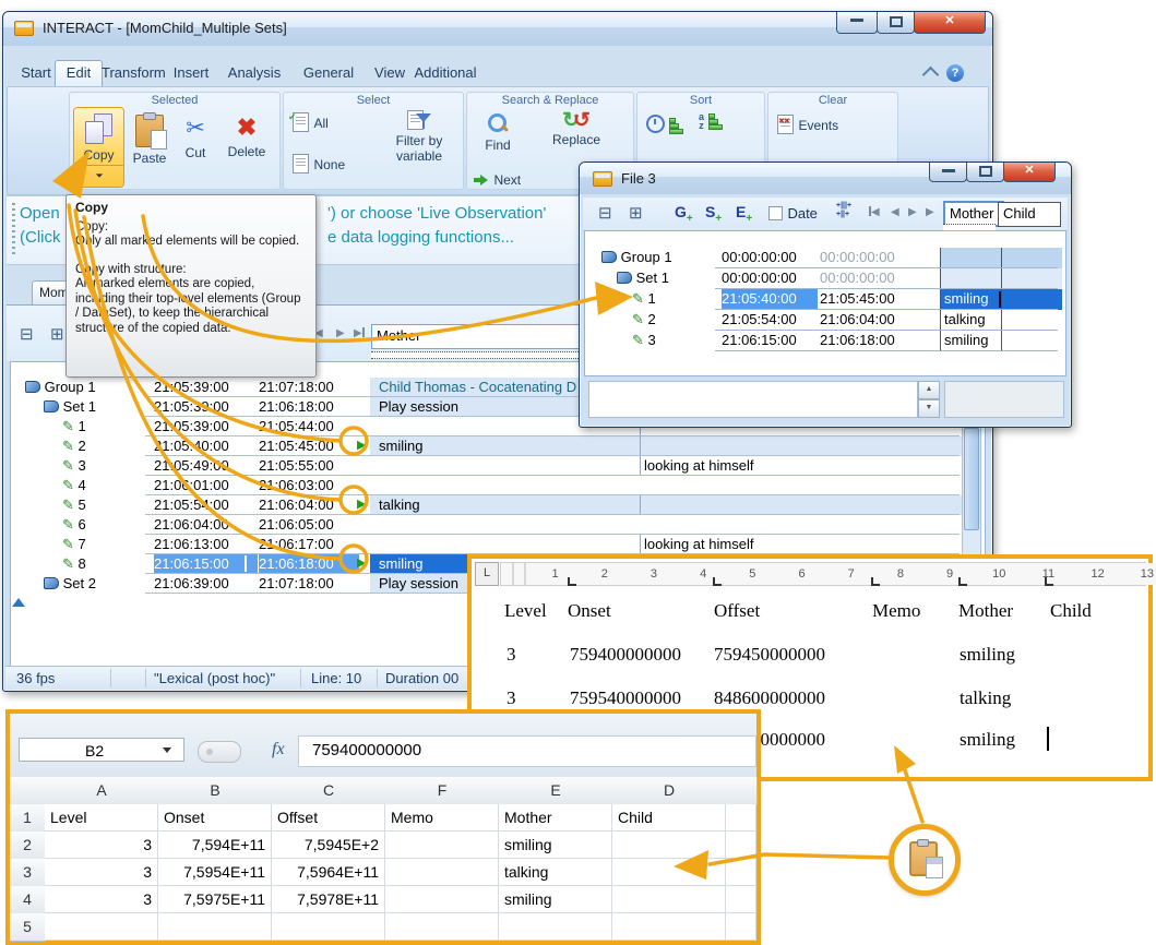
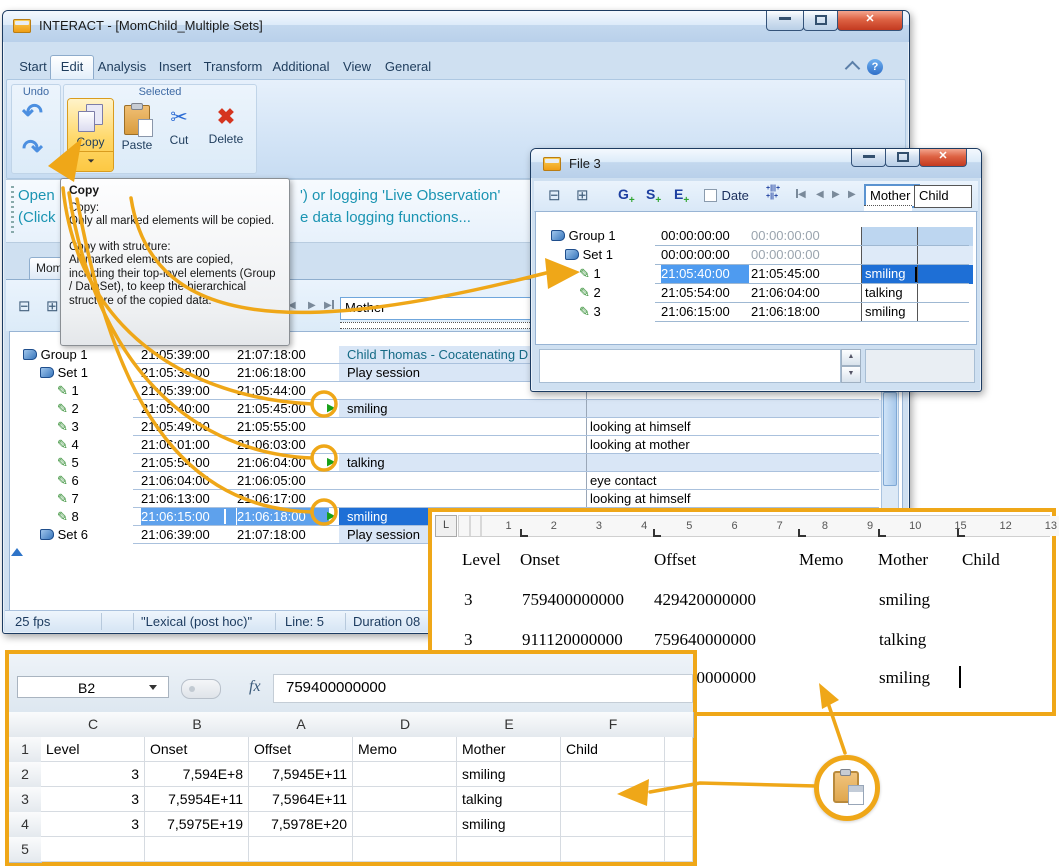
  INTERACT - [MomChild_Multiple Sets]
  ✕
  Start
  Edit
- Transform
+ Analysis
  Insert
- Analysis
+ Transform
- General
+ Additional
  View
- Additional
+ General
  ?
+ Undo
+ ↶
+ ↷
  Selected
  opy
  Paste
  ✂
  Cut
  ✖
  Delete
- Select
- All
- None
- Filter by variable
- Search & Replace
- Find
- ↻↺
- Replace
- Next
- Sort
- a
- z
- Clear
- Events
  Open
- ') or choose 'Live Observation'
+ ') or logging 'Live Observation'
  (Click
  e data logging functions...
  ⊟
  ⊞
  ◀
  ▶
  ▶
  Group 1
  2105:39:00
  21:07:18:00
  Child Thomas - Cocatenating D
  Set 1
  21:05:3:00
  21:06:18:00
  Play session
  ✎ 1
  2105:39:00
  21:05:44:00
  ✎ 2
  1:0540:00
  21:05:45:00
  ▶
  smiling
  ✎ 3
  2105:49:0
  21:05:55:00
  looking at himself
  ✎ 4
  21:0:01:00
  1:06:03:00
+ looking at mother
  ✎ 5
  21:05:5:00
  21:06:04:00
  ▶
  talking
  ✎ 6
  21:06:04:00
  21:06:05:00
+ eye contact
  ✎ 7
  21:06:13:00
  :06:17:00
  looking at himself
  ✎ 8
  21:06:15:00
  21:06:18:00
  ▶
  smiling
- Set 2
+ Set 6
  21:06:39:00
  21:07:18:00
  Play session
- 36 fps
+ 25 fps
  "Lexical (post hoc)"
- Line: 10
+ Line: 5
- Duration 00
+ Duration 08
  File 3
  ✕
  ⊟
  ⊞
  G+
  S+
  E+
  Date
  ◀
  ◀
  ▶
  ▶
  Mother
  Child
  Group 1
  00:00:00:00
  00:00:00:00
  Set 1
  00:00:00:00
  00:00:00:00
  ✎ 1
  21:05:40:00
  21:05:45:00
  smiling
  ✎ 2
  21:05:54:00
  21:06:04:00
  talking
  ✎ 3
  21:06:15:00
  21:06:18:00
  smiling
  Copy
  Copy:
  ly all marked elements will be copied.
  Cy with structure:
  Alarked elemnts are copied, incding their top-lvel elements (Group / DaSet), to keep the hierarchical structre of the copied data.
  L
  1
  2
  3
  4
  5
  6
  7
  8
  9
  10
- 11
+ 15
  12
  13
  Level
  Onset
  Offset
  Memo
  Mother
  Child
  3
  759400000000
- 759450000000
+ 429420000000
  smiling
  3
- 759540000000
+ 911120000000
- 848600000000
+ 759640000000
  talking
  smiling
  B2
  fx
  759400000000
- A
+ C
  B
- C
+ A
- F
+ D
  E
- D
+ F
  1
  Level
  Onset
  Offset
  Memo
  Mother
  Child
  2
  3
- 7,594E+11
+ 7,594E+8
- 7,5945E+2
+ 7,5945E+11
  smiling
  3
  3
  7,5954E+11
  7,5964E+11
  talking
  4
  3
- 7,5975E+11
+ 7,5975E+19
- 7,5978E+11
+ 7,5978E+20
  smiling
  5
